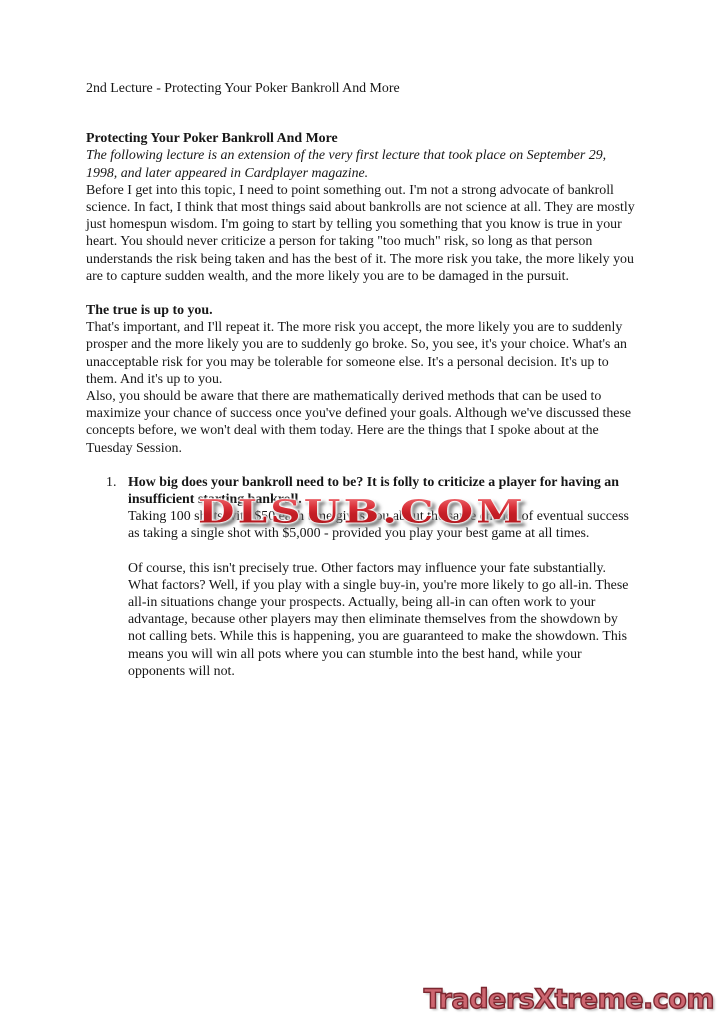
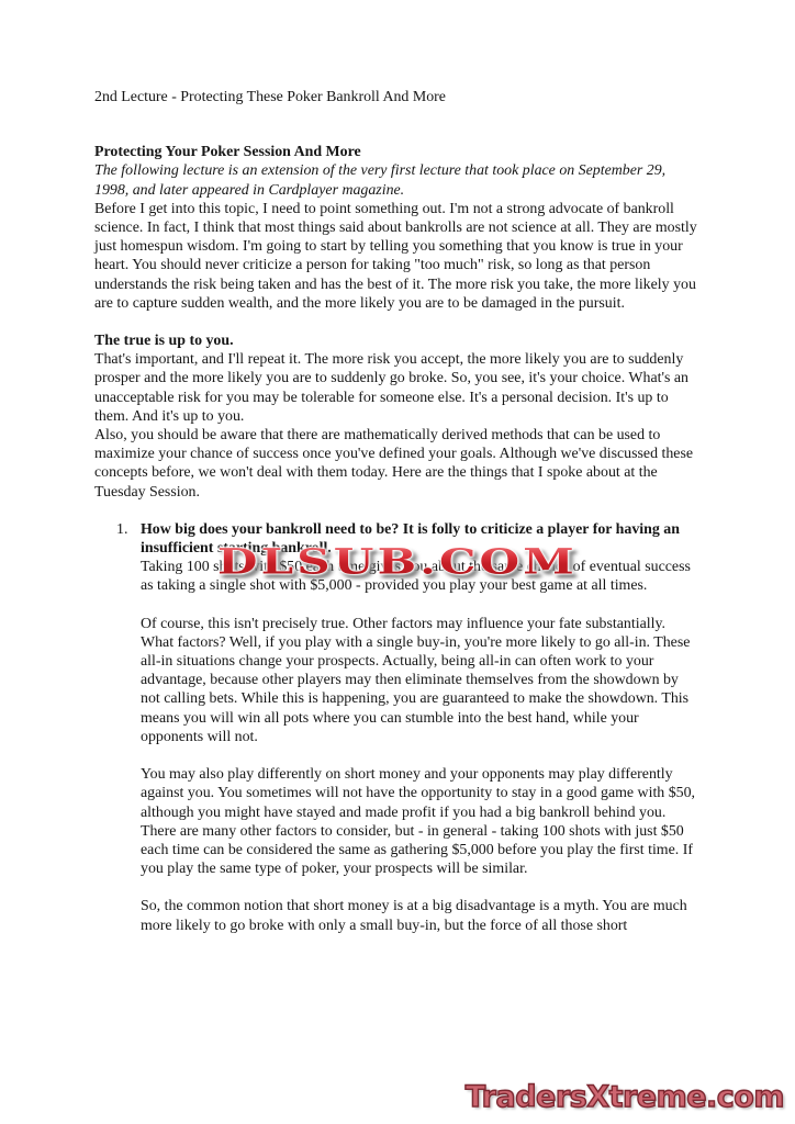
- 2nd Lecture - Protecting Your Poker Bankroll And More
+ 2nd Lecture - Protecting These Poker Bankroll And More
- Protecting Your Poker Bankroll And More
+ Protecting Your Poker Session And More
  The following lecture is an extension of the very first lecture that took place on September 29, 1998, and later appeared in Cardplayer magazine.
  Before I get into this topic, I need to point something out. I'm not a strong advocate of bankroll science. In fact, I think that most things said about bankrolls are not science at all. They are mostly just homespun wisdom. I'm going to start by telling you something that you know is true in your heart. You should never criticize a person for taking "too much" risk, so long as that person understands the risk being taken and has the best of it. The more risk you take, the more likely you are to capture sudden wealth, and the more likely you are to be damaged in the pursuit.
  The true is up to you.
  That's important, and I'll repeat it. The more risk you accept, the more likely you are to suddenly prosper and the more likely you are to suddenly go broke. So, you see, it's your choice. What's an unacceptable risk for you may be tolerable for someone else. It's a personal decision. It's up to them. And it's up to you.
  Also, you should be aware that there are mathematically derived methods that can be used to maximize your chance of success once you've defined your goals. Although we've discussed these concepts before, we won't deal with them today. Here are the things that I spoke about at the Tuesday Session.
  1.
  How big does your bankroll need to be? It is folly to criticize a player for having an insufficient
  Of course, this isn't precisely true. Other factors may influence your fate substantially. What factors? Well, if you play with a single buy-in, you're more likely to go all-in. These all-in situations change your prospects. Actually, being all-in can often work to your advantage, because other players may then eliminate themselves from the showdown by not calling bets. While this is happening, you are guaranteed to make the showdown. This means you will win all pots where you can stumble into the best hand, while your opponents will not.
+ You may also play differently on short money and your opponents may play differently against you. You sometimes will not have the opportunity to stay in a good game with $50, although you might have stayed and made profit if you had a big bankroll behind you. There are many other factors to consider, but - in general - taking 100 shots with just $50 each time can be considered the same as gathering $5,000 before you play the first time. If you play the same type of poker, your prospects will be similar.
+ So, the common notion that short money is at a big disadvantage is a myth. You are much more likely to go broke with only a small buy-in, but the force of all those short
  DLSUB.COM
  TradersXtreme.com
